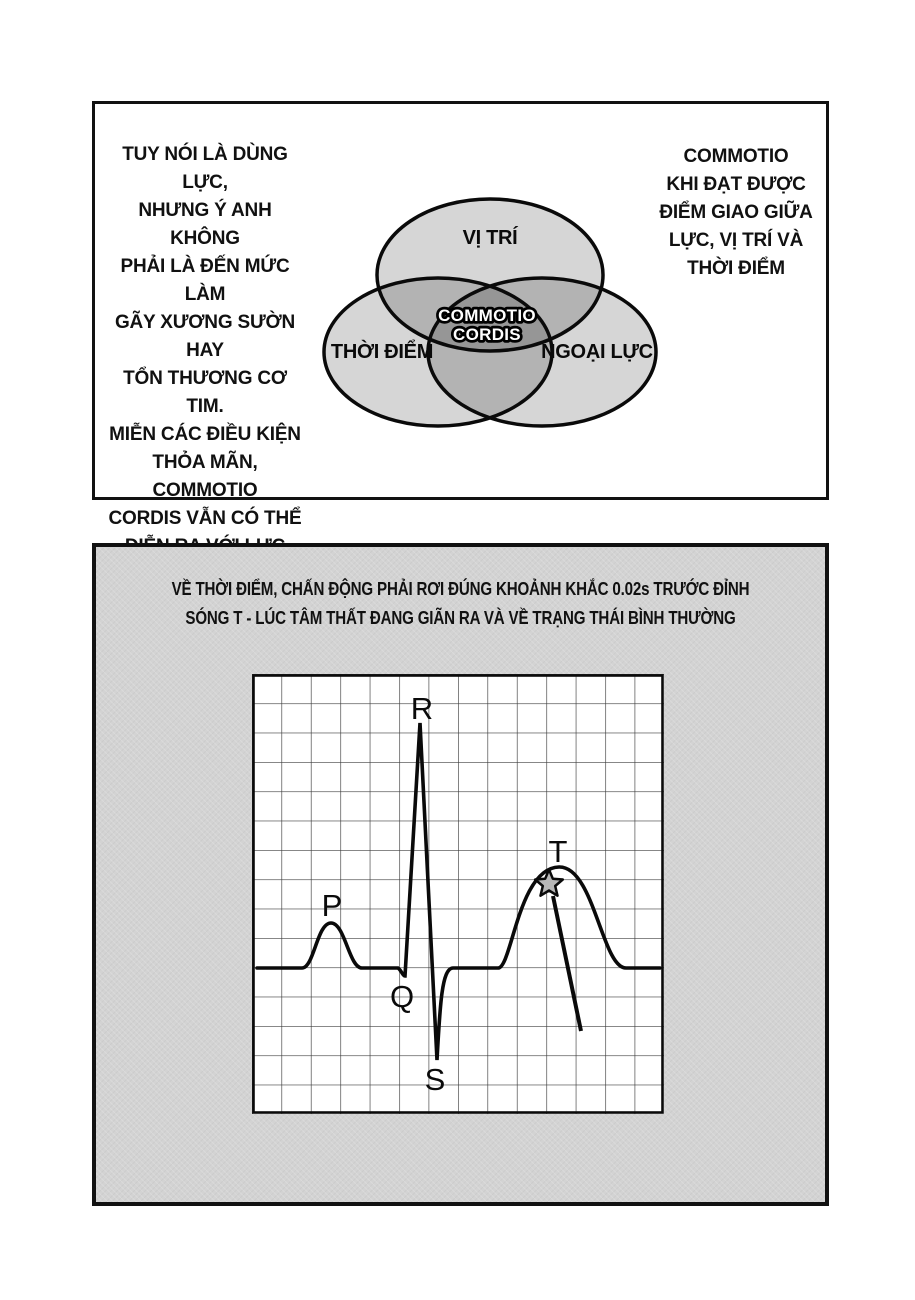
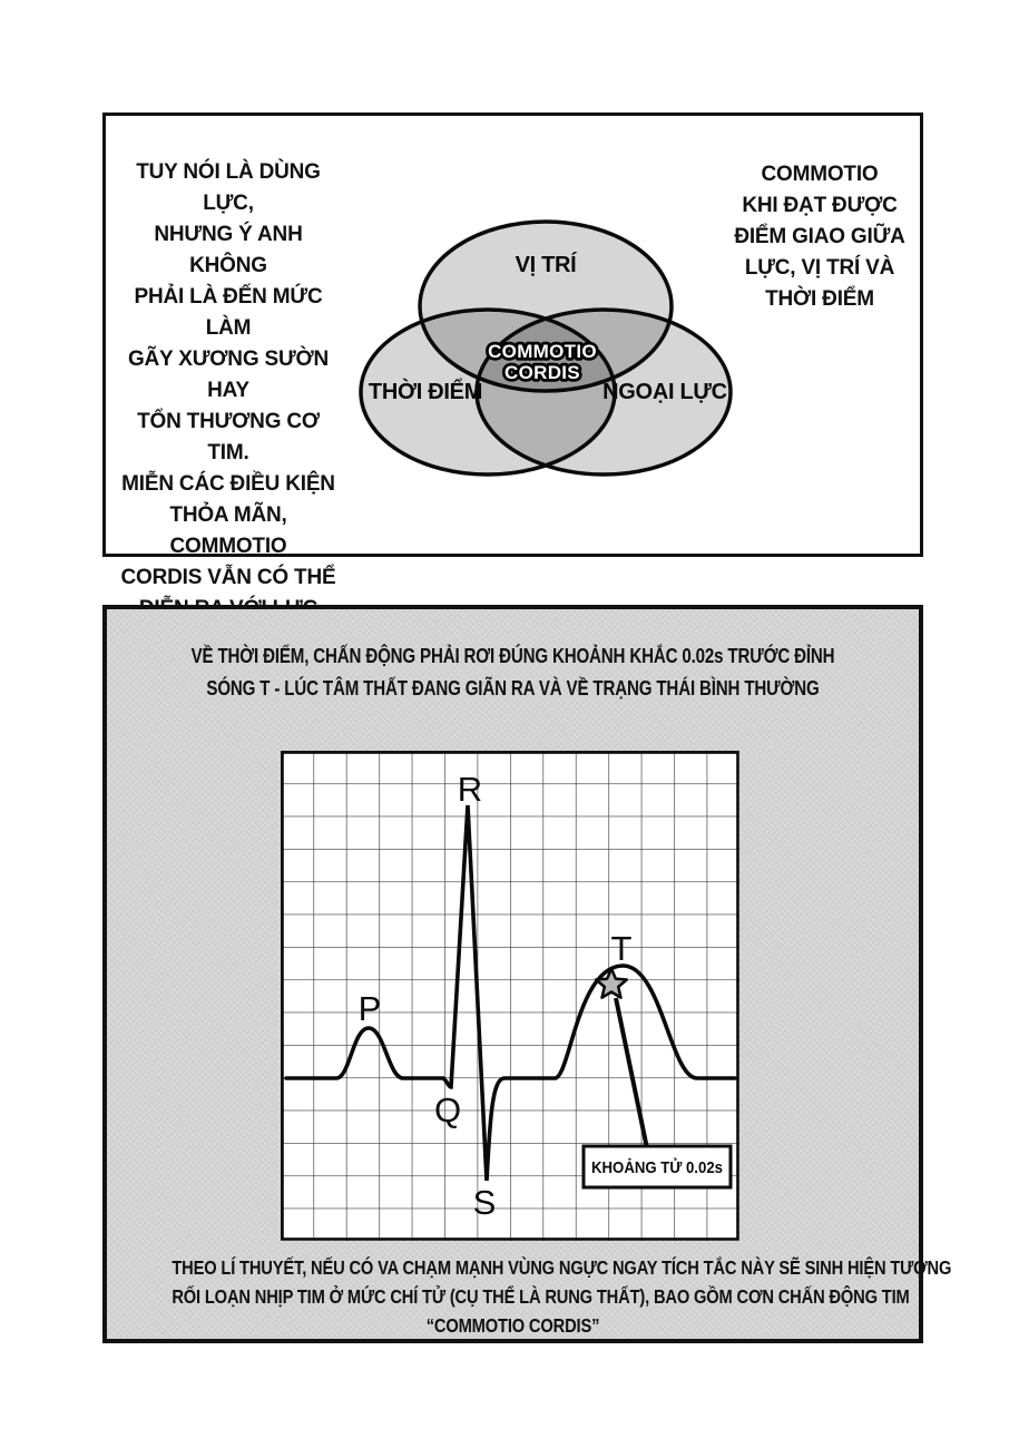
  TUY NÓI LÀ DÙNG LỰC,
  NHƯNG Ý ANH KHÔNG
  PHẢI LÀ ĐẾN MỨC LÀM
  GÃY XƯƠNG SƯỜN HAY
  TỔN THƯƠNG CƠ TIM.
  MIỄN CÁC ĐIỀU KIỆN
  THỎA MÃN, COMMOTIO
  CORDIS VẪN CÓ THỂ
  COMMOTIO
  KHI ĐẠT ĐƯỢC
  ĐIỂM GIAO GIỮA
  LỰC, VỊ TRÍ VÀ
  THỜI ĐIỂM
  VỊ TRÍ
  THỜI ĐIỂM
  NGOẠI LỰC
  COMMOTIO
  CORDIS
  VỀ THỜI ĐIỂM, CHẤN ĐỘNG PHẢI RƠI ĐÚNG KHOẢNH KHẮC 0.02s TRƯỚC ĐỈNH
  SÓNG T - LÚC TÂM THẤT ĐANG GIÃN RA VÀ VỀ TRẠNG THÁI BÌNH THƯỜNG
  P
  Q
  R
  S
  T
+ KHOẢNG TỬ 0.02s
+ THEO LÍ THUYẾT, NẾU CÓ VA CHẠM MẠNH VÙNG NGỰC NGAY TÍCH TẮC NÀY SẼ SINH HIỆN TƯỢNG
+ RỐI LOẠN NHỊP TIM Ở MỨC CHÍ TỬ (CỤ THỂ LÀ RUNG THẤT), BAO GỒM CƠN CHẤN ĐỘNG TIM
+ “COMMOTIO CORDIS”
